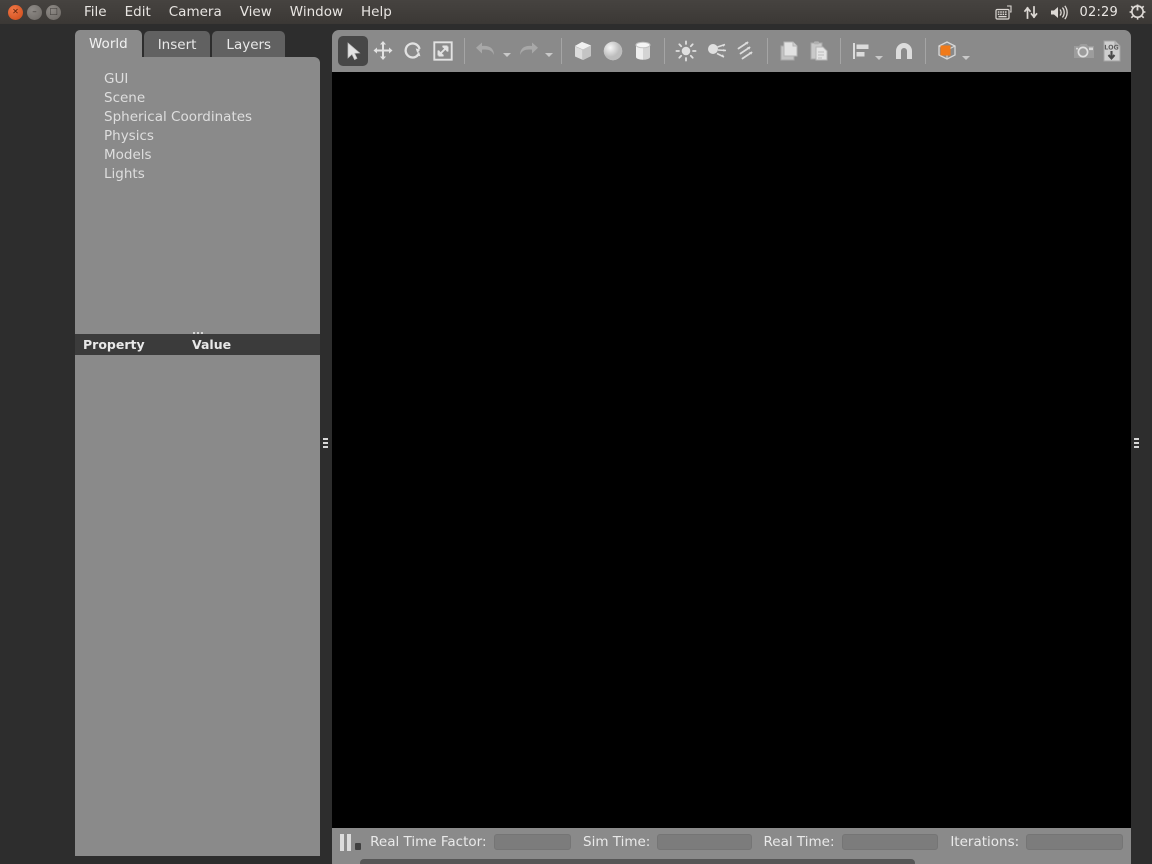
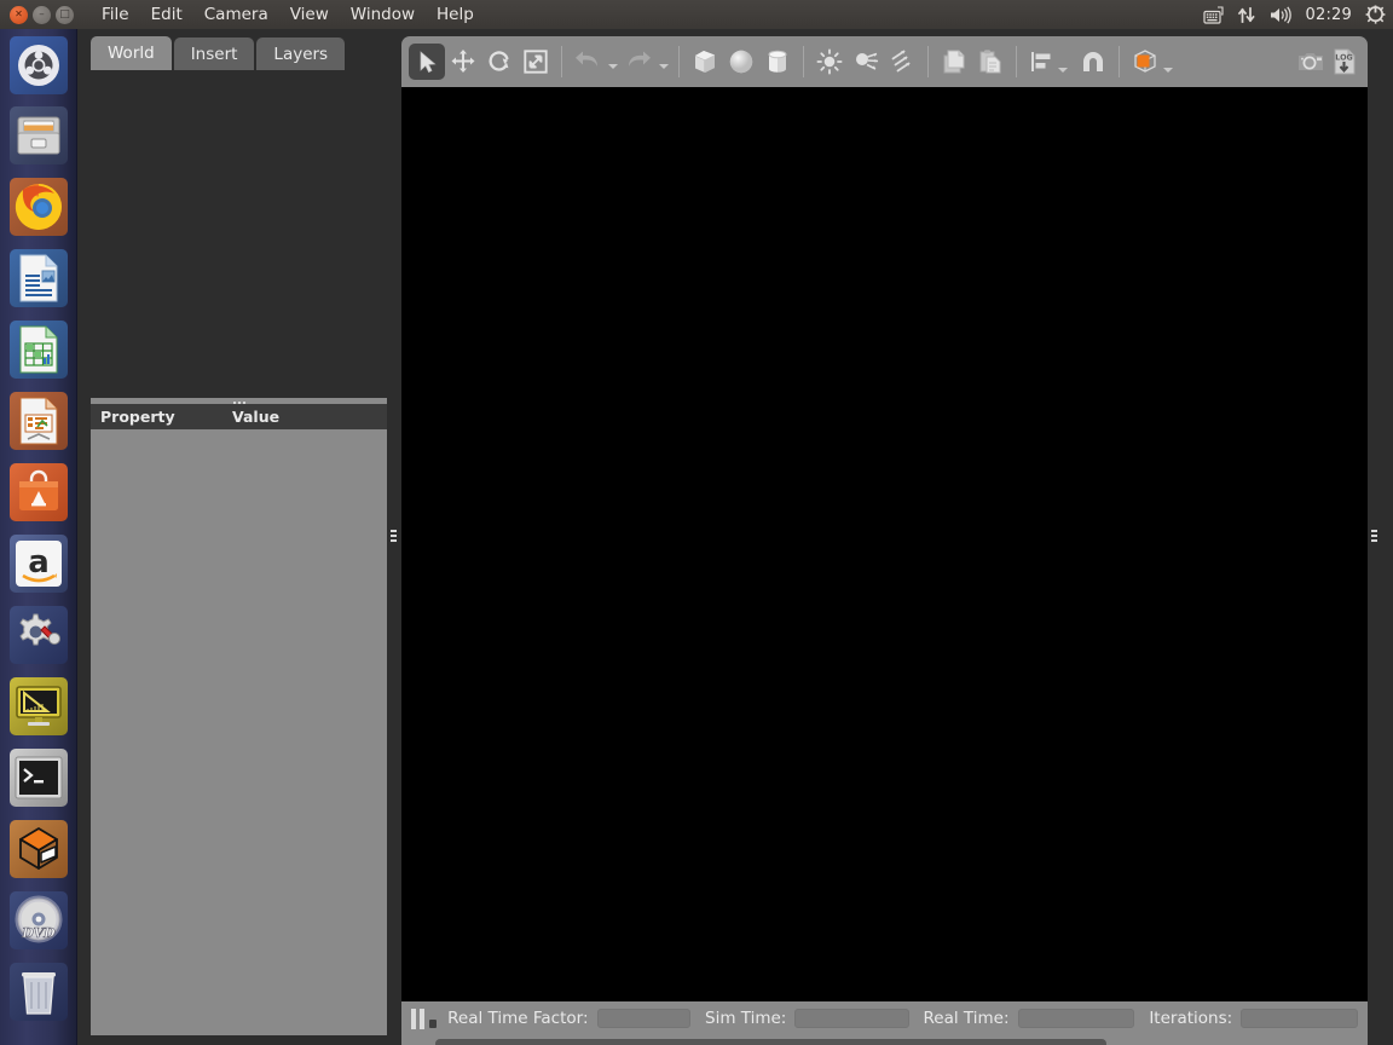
  ✕
  –
  □
  File
  Edit
  Camera
  View
  Window
  Help
  02:29
+ a
+ DVD
  World
  Insert
  Layers
- GUI
- Scene
- Spherical Coordinates
- Physics
- Models
- Lights
  Property
  Value
  LOG
  Real Time Factor:
  Sim Time:
  Real Time:
  Iterations:
